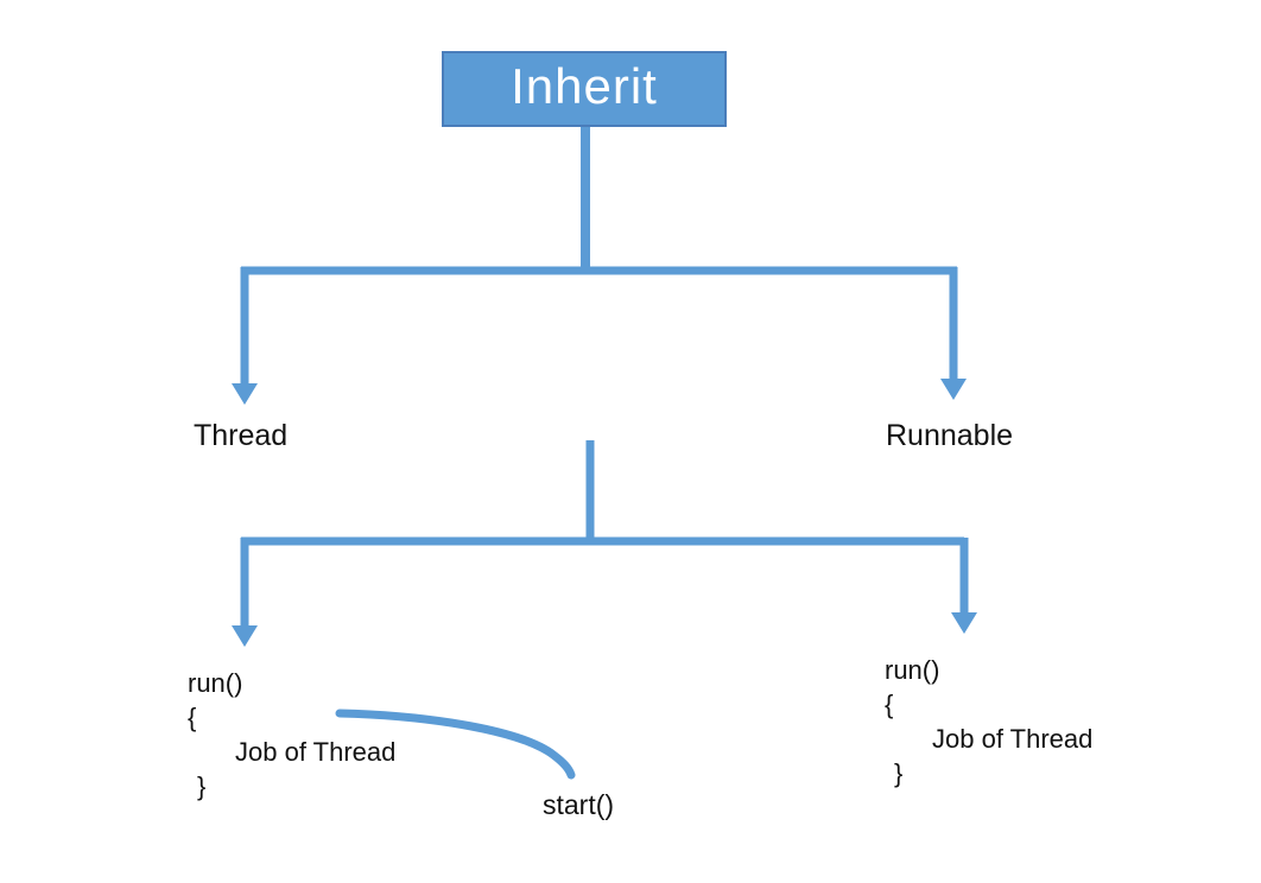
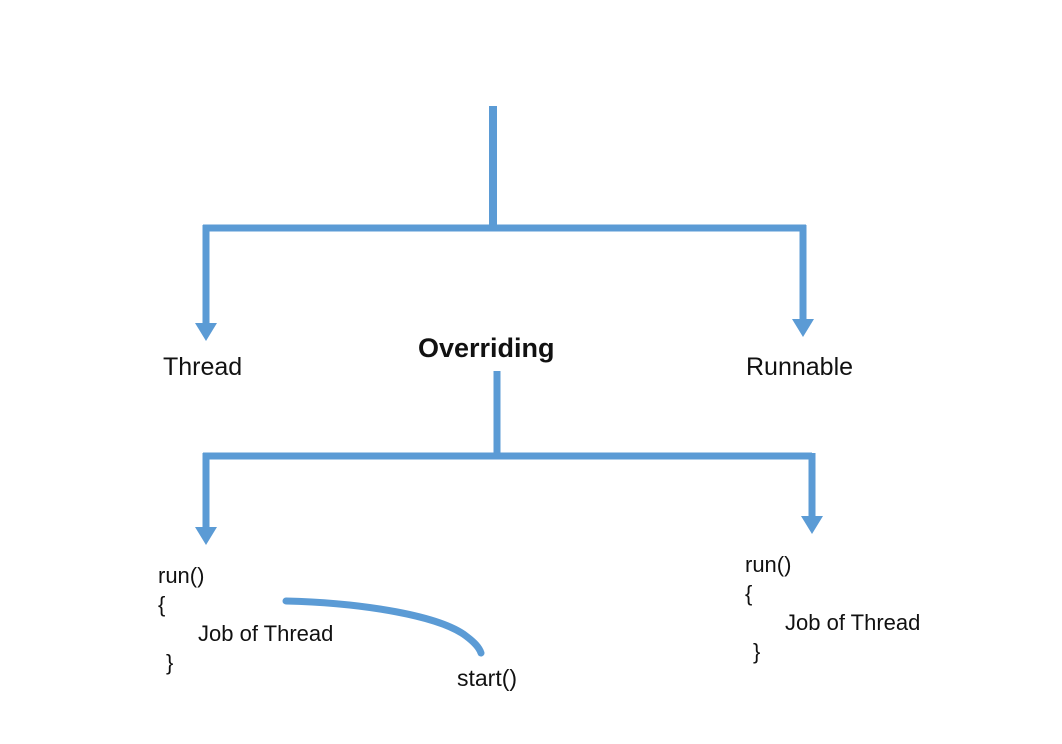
- Inherit
  Thread
+ Overriding
  Runnable
  run()
  {
  Job of Thread
  }
  run()
  {
  Job of Thread
  }
  start()
